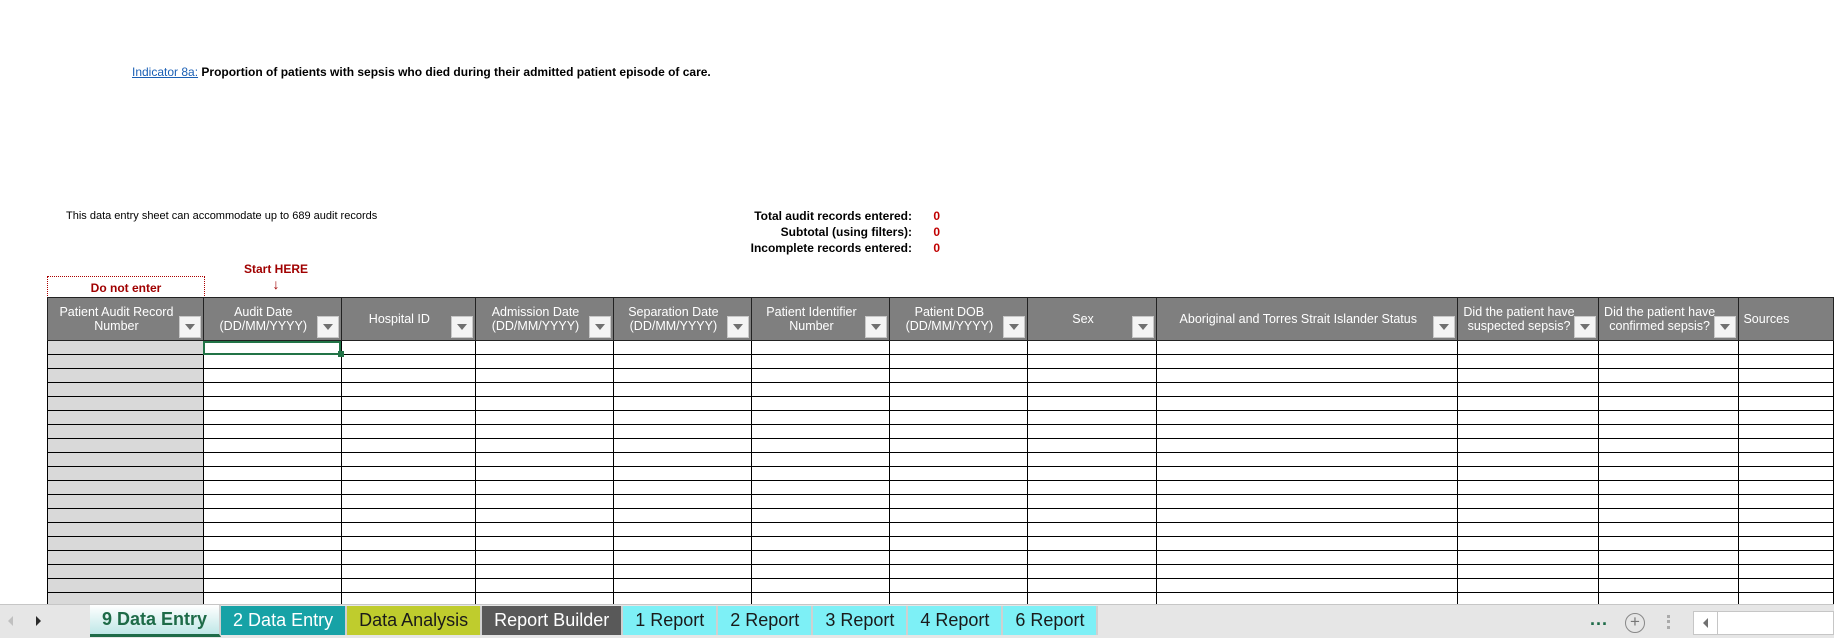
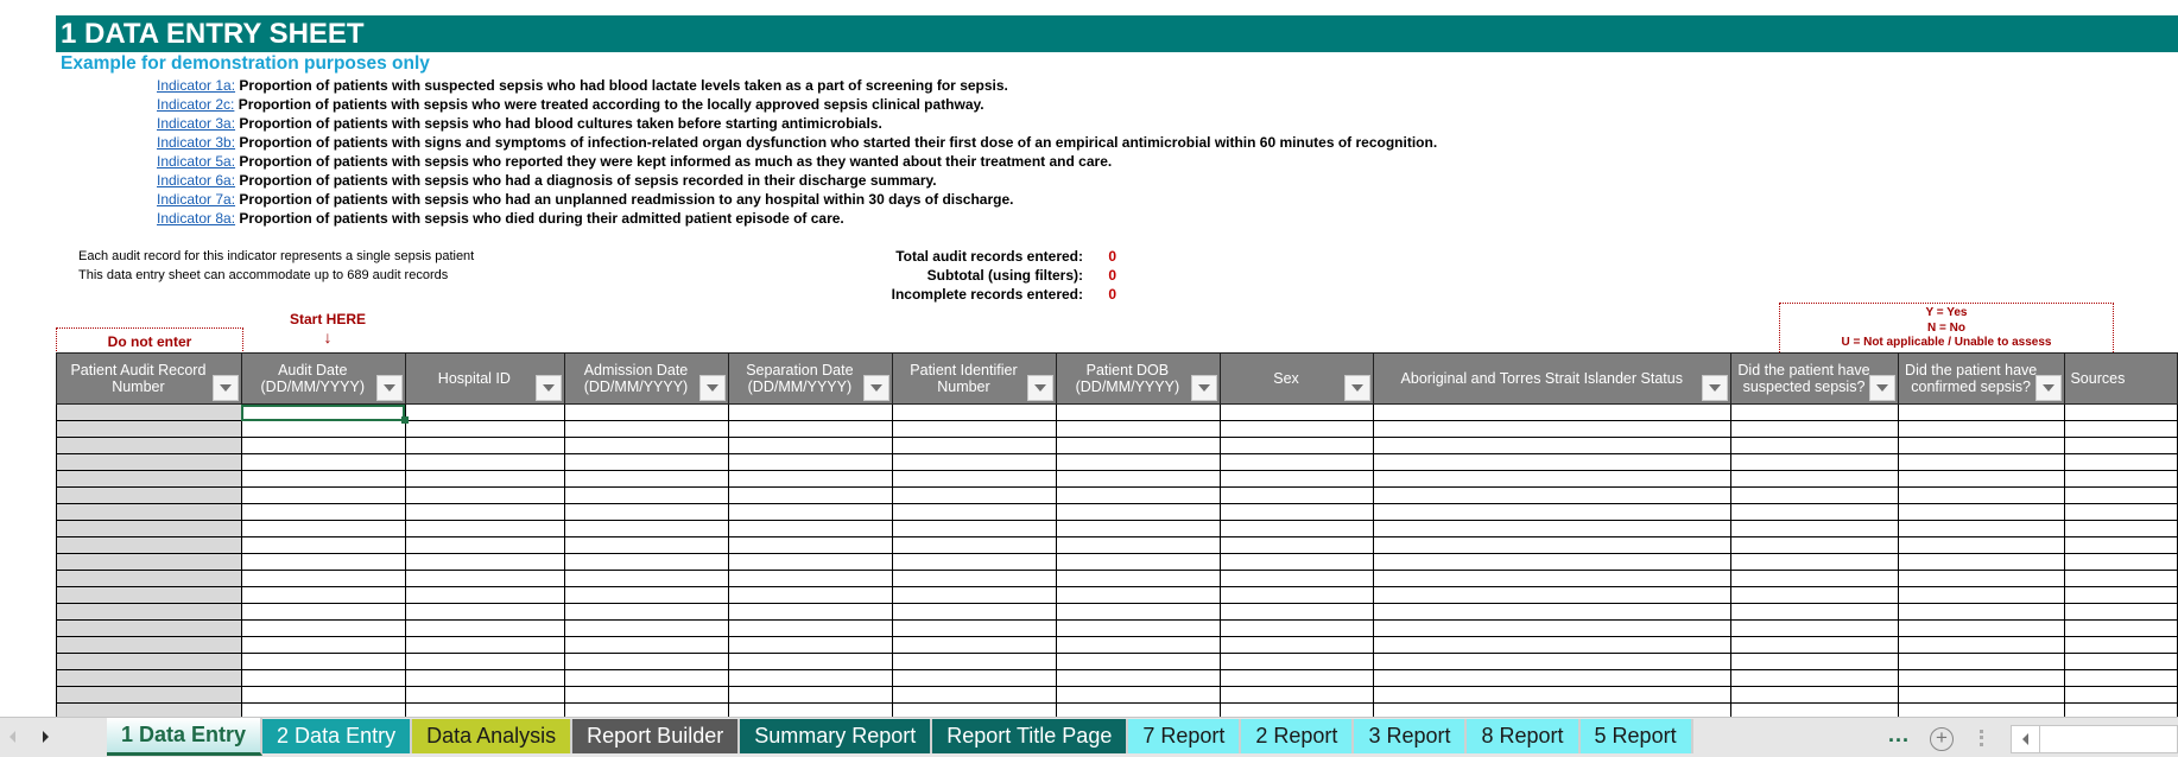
+ 1 DATA ENTRY SHEET
+ Example for demonstration purposes only
+ Indicator 1a: Proportion of patients with suspected sepsis who had blood lactate levels taken as a part of screening for sepsis.
+ Indicator 2c: Proportion of patients with sepsis who were treated according to the locally approved sepsis clinical pathway.
+ Indicator 3a: Proportion of patients with sepsis who had blood cultures taken before starting antimicrobials.
+ Indicator 3b: Proportion of patients with signs and symptoms of infection-related organ dysfunction who started their first dose of an empirical antimicrobial within 60 minutes of recognition.
+ Indicator 5a: Proportion of patients with sepsis who reported they were kept informed as much as they wanted about their treatment and care.
+ Indicator 6a: Proportion of patients with sepsis who had a diagnosis of sepsis recorded in their discharge summary.
+ Indicator 7a: Proportion of patients with sepsis who had an unplanned readmission to any hospital within 30 days of discharge.
  Indicator 8a: Proportion of patients with sepsis who died during their admitted patient episode of care.
+ Each audit record for this indicator represents a single sepsis patient
  This data entry sheet can accommodate up to 689 audit records
  Total audit records entered:
  0
  Subtotal (using filters):
  0
  Incomplete records entered:
  0
  Do not enter
  Start HERE
  ↓
+ Y = Yes
+ N = No
+ U = Not applicable / Unable to assess
  Patient Audit RecordNumber	Audit Date(DD/MM/YYYY)	Hospital ID	Admission Date(DD/MM/YYYY)	Separation Date(DD/MM/YYYY)	Patient IdentifierNumber	Patient DOB(DD/MM/YYYY)	Sex	Aboriginal and Torres Strait Islander Status	Did the patient havesuspected sepsis?	Did the patient haveconfirmed sepsis?	Sources
- 9 Data Entry
+ 1 Data Entry
  2 Data Entry
  Data Analysis
  Report Builder
+ Summary Report
+ Report Title Page
- 1 Report
+ 7 Report
  2 Report
  3 Report
- 4 Report
+ 8 Report
- 6 Report
+ 5 Report
  ...
  +
